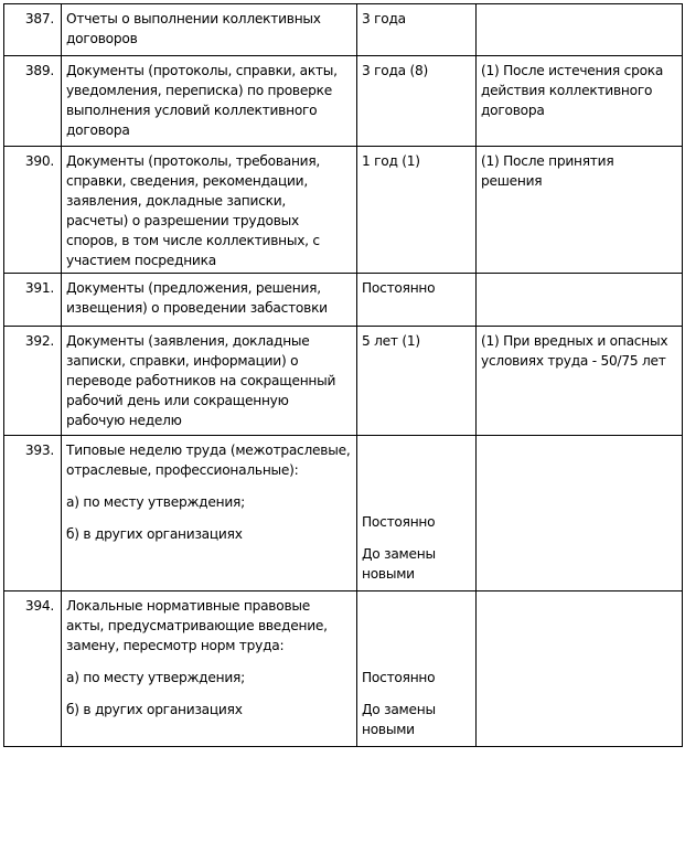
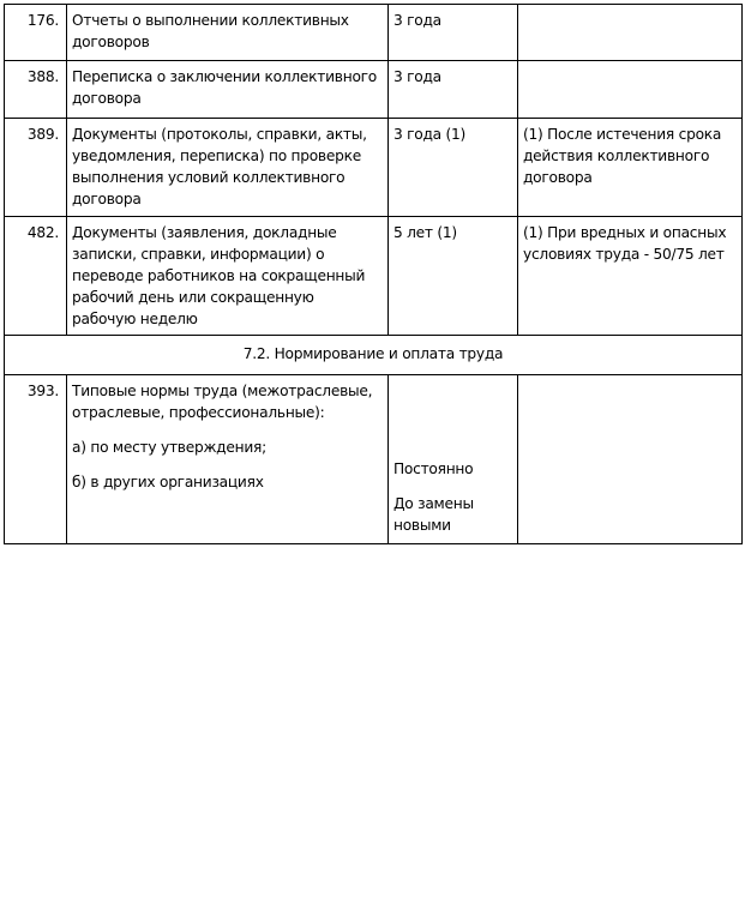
- 387.	Отчеты о выполнении коллективных договоров	3 года
+ 176.	Отчеты о выполнении коллективных договоров	3 года
+ 388.	Переписка о заключении коллективного договора	3 года
- 389.	Документы (протоколы, справки, акты, уведомления, переписка) по проверке выполнения условий коллективного договора	3 года (8)	(1) После истечения срока действия коллективного договора
+ 389.	Документы (протоколы, справки, акты, уведомления, переписка) по проверке выполнения условий коллективного договора	3 года (1)	(1) После истечения срока действия коллективного договора
- 390.	Документы (протоколы, требования, справки, сведения, рекомендации, заявления, докладные записки, расчеты) о разрешении трудовых споров, в том числе коллективных, с участием посредника	1 год (1)	(1) После принятия решения
- 391.	Документы (предложения, решения, извещения) о проведении забастовки	Постоянно
- 392.	Документы (заявления, докладные записки, справки, информации) о переводе работников на сокращенный рабочий день или сокращенную рабочую неделю	5 лет (1)	(1) При вредных и опасных условиях труда - 50/75 лет
+ 482.	Документы (заявления, докладные записки, справки, информации) о переводе работников на сокращенный рабочий день или сокращенную рабочую неделю	5 лет (1)	(1) При вредных и опасных условиях труда - 50/75 лет
+ 7.2. Нормирование и оплата труда
- 393.	Типовые неделю труда (межотраслевые, отраслевые, профессиональные): а) по месту утверждения; б) в других организациях	Постоянно До замены новыми
+ 393.	Типовые нормы труда (межотраслевые, отраслевые, профессиональные): а) по месту утверждения; б) в других организациях	Постоянно До замены новыми
- 394.	Локальные нормативные правовые акты, предусматривающие введение, замену, пересмотр норм труда: а) по месту утверждения; б) в других организациях	Постоянно До замены новыми
